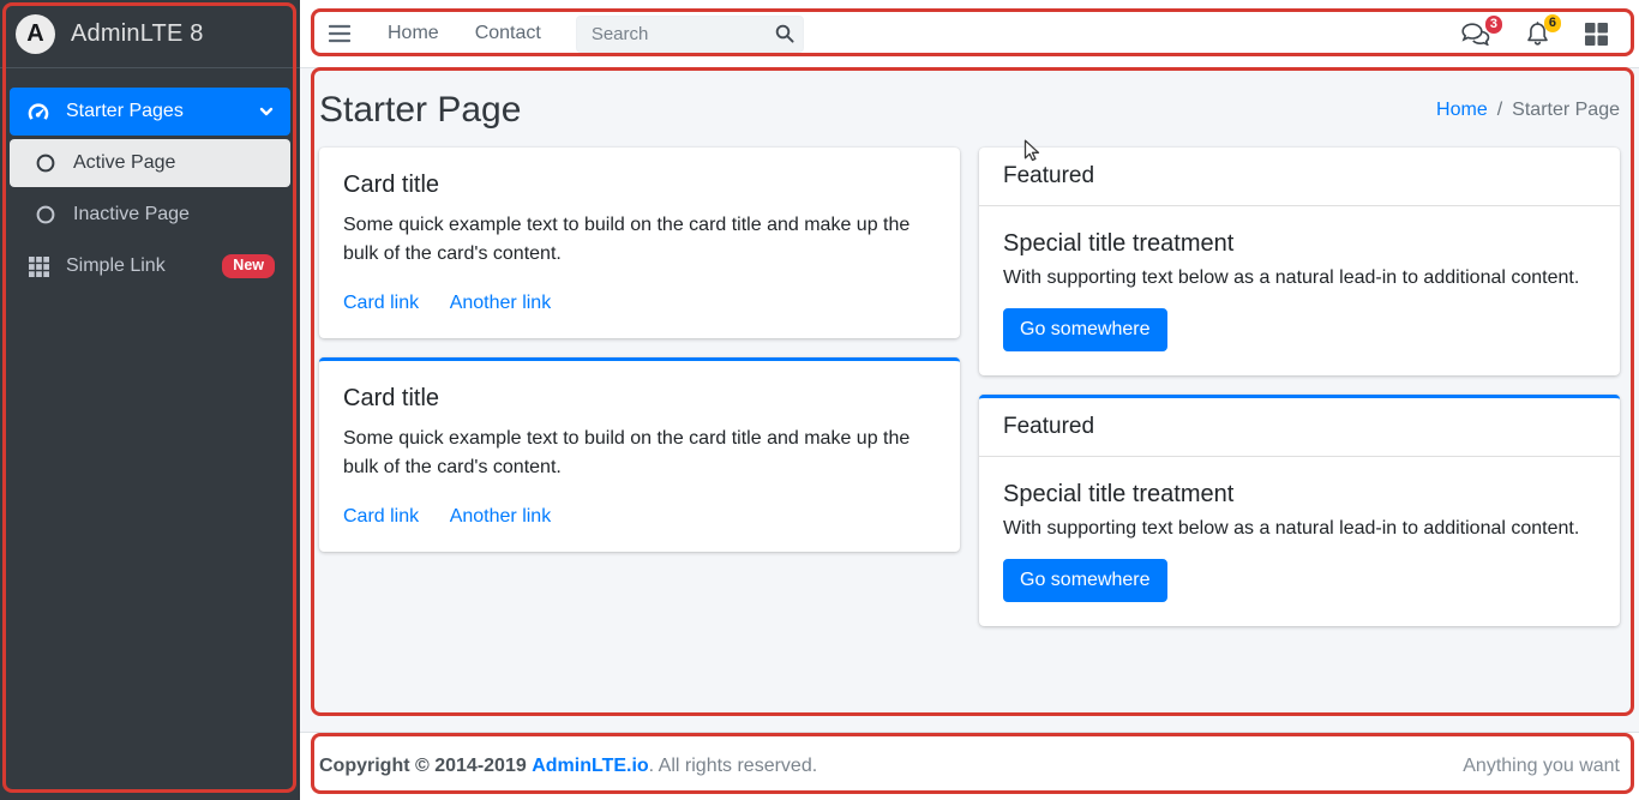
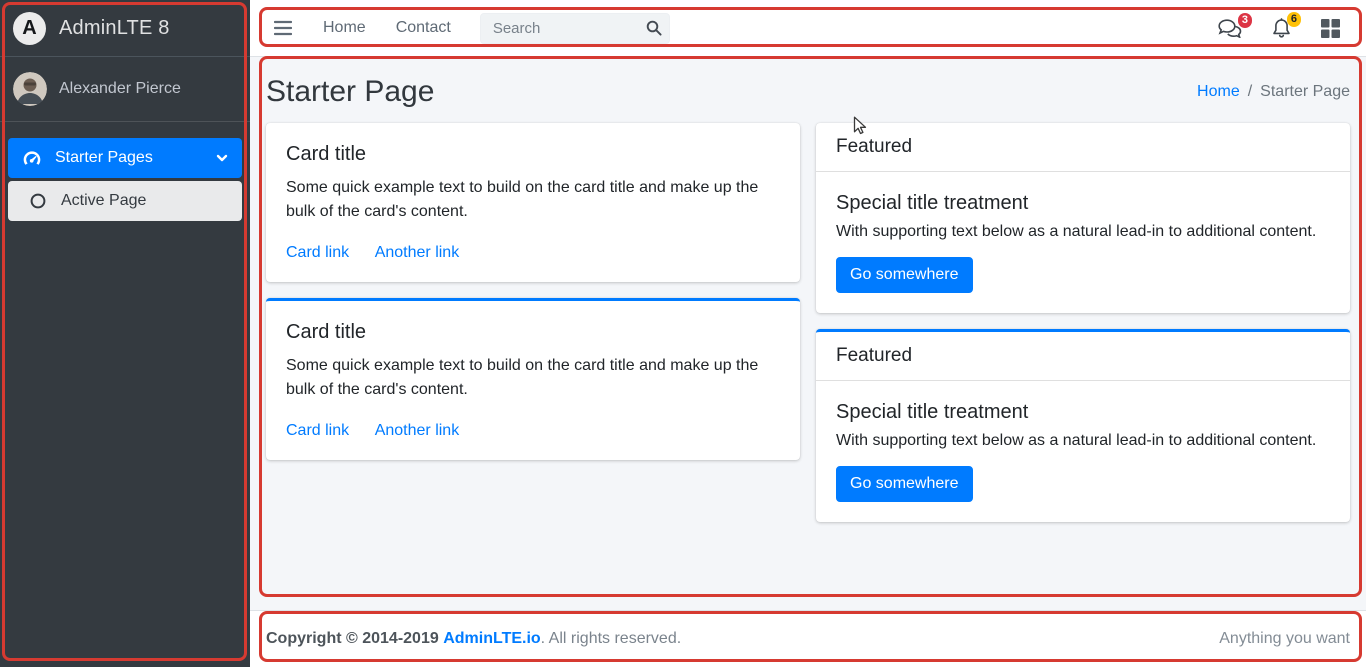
  A
  AdminLTE 8
+ Alexander Pierce
  Starter Pages
  Active Page
- Inactive Page
- Simple Link
- New
  Home
  Contact
  Search
  3
  6
  Starter Page
  Home
  /
  Starter Page
  Card title
  Some quick example text to build on the card title and make up the bulk of the card's content.
  Card link Another link
  Card title
  Some quick example text to build on the card title and make up the bulk of the card's content.
  Card link Another link
  Featured
  Special title treatment
  With supporting text below as a natural lead-in to additional content.
  Go somewhere
  Featured
  Special title treatment
  With supporting text below as a natural lead-in to additional content.
  Go somewhere
  Copyright © 2014-2019 AdminLTE.io. All rights reserved.
  Anything you want
